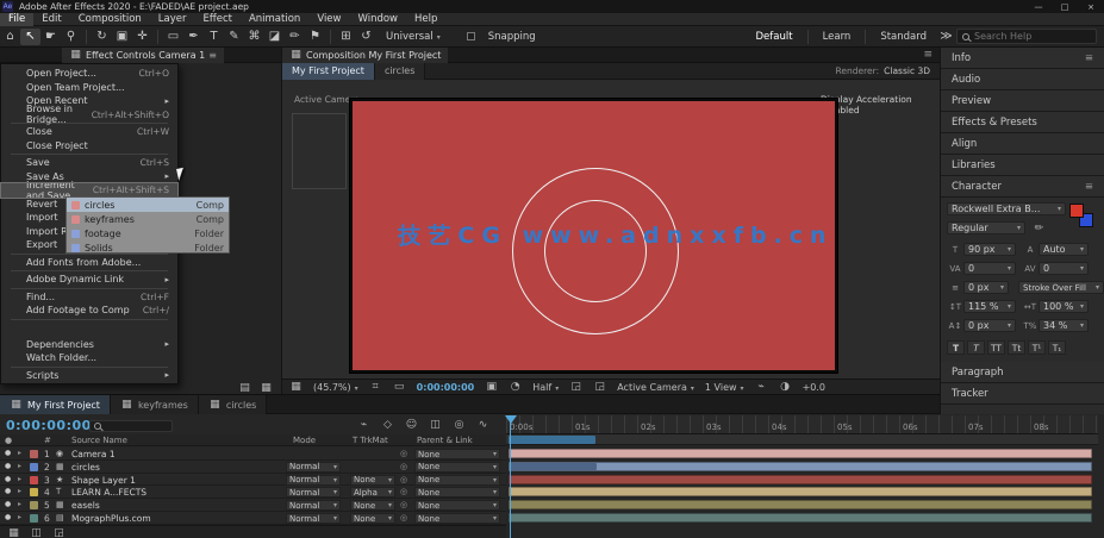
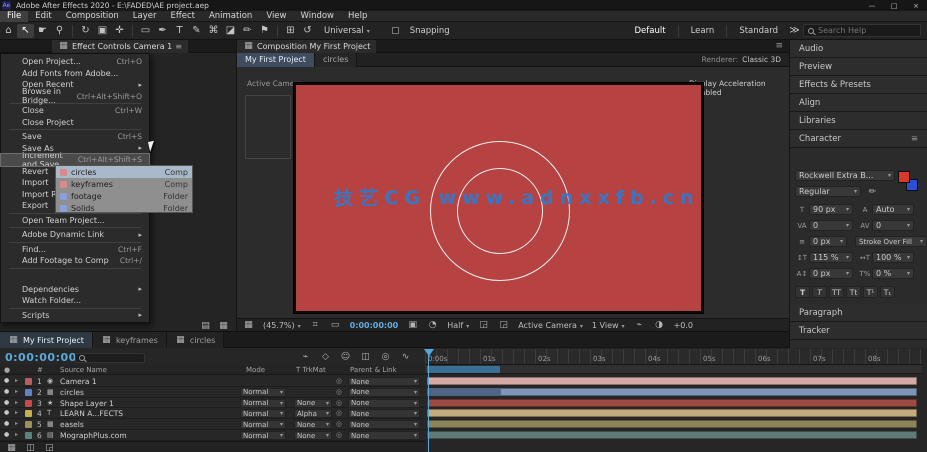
  Adobe After Effects 2020 - E:\FADED\AE project.aep
  —
  □
  ×
  File
  Edit
  Composition
  Layer
  Effect
  Animation
  View
  Window
  Help
  Universal
  Snapping
  Default
  Learn
  Standard
  Search Help
  Effect Controls Camera 1
  Composition My First Project
  My First Project
  circles
  Renderer:
  Classic 3D
  Active Came
  play Acceleration abled
  技艺CG www.adnxxfb.cn
  (45.7%)
  0:00:00:00
  Half
  Active Camera
  1 View
  +0.0
  Open Project...
  Ctrl+O
- Open Team Project...
+ Add Fonts from Adobe...
  Open Recent
  ▸
  Browse in Bridge...
  Ctrl+Alt+Shift+O
  Close
  Ctrl+W
  Close Project
  Save
  Ctrl+S
  Save As
  ▸
  Increment and Sav
  Ctrl+Alt+Shift+S
  Revert
  Import
  Export
- Add Fonts from Adobe...
+ Open Team Project...
  Adobe Dynamic Link
  ▸
  Find...
  Ctrl+F
  Add Footage to Comp
  Ctrl+/
  Dependencies
  ▸
  Watch Folder...
  Scripts
  ▸
  circles
  Comp
  keyframes
  Comp
  footage
  Folder
  Solids
  Folder
- Info
  Audio
  Preview
  Effects & Presets
  Align
  Libraries
  Character
  Rockwell Extra B...
  Regular
  90 px
  Auto
  0
  0
  0 px
  Stroke Over Fill
  115 %
  100 %
  0 px
- 34 %
+ 0 %
  T
  T
  TT
  Tt
  T¹
  T₁
  Paragraph
  Tracker
  My First Project
  keyframes
  circles
  0:00:00:00
  0:00s
  01s
  02s
  03s
  04s
  05s
  06s
  07s
  08s
  ●
  #
  Source Name
  Mode
  T TrkMat
  Parent & Link
  1
  ◉
  Camera 1
  ◎
  None
  2
  ▦
  circles
  Normal
  ◎
  None
  3
  ★
  Shape Layer 1
  Normal
  None
  ◎
  None
  4
  T
  LEARN A...FECTS
  Normal
  Alpha
  ◎
  None
  5
  ▦
  easels
  Normal
  None
  ◎
  None
  6
  ▤
  MographPlus.com
  Normal
  None
  ◎
  None
